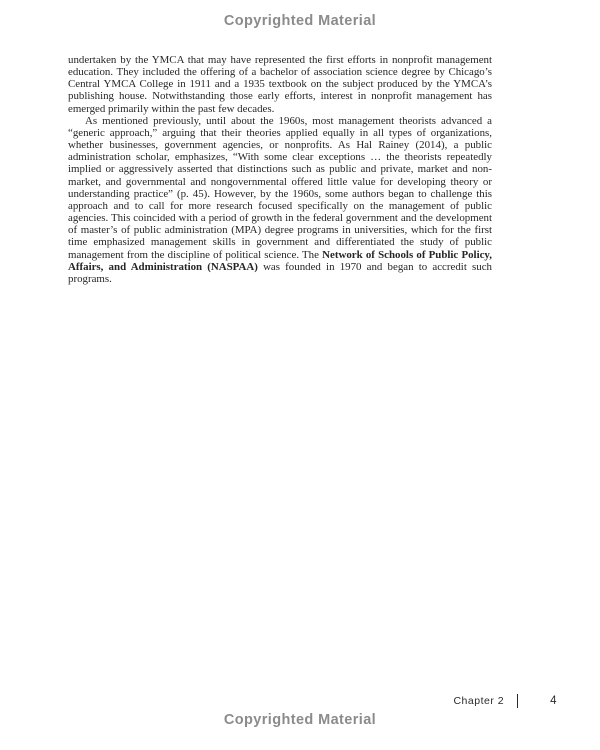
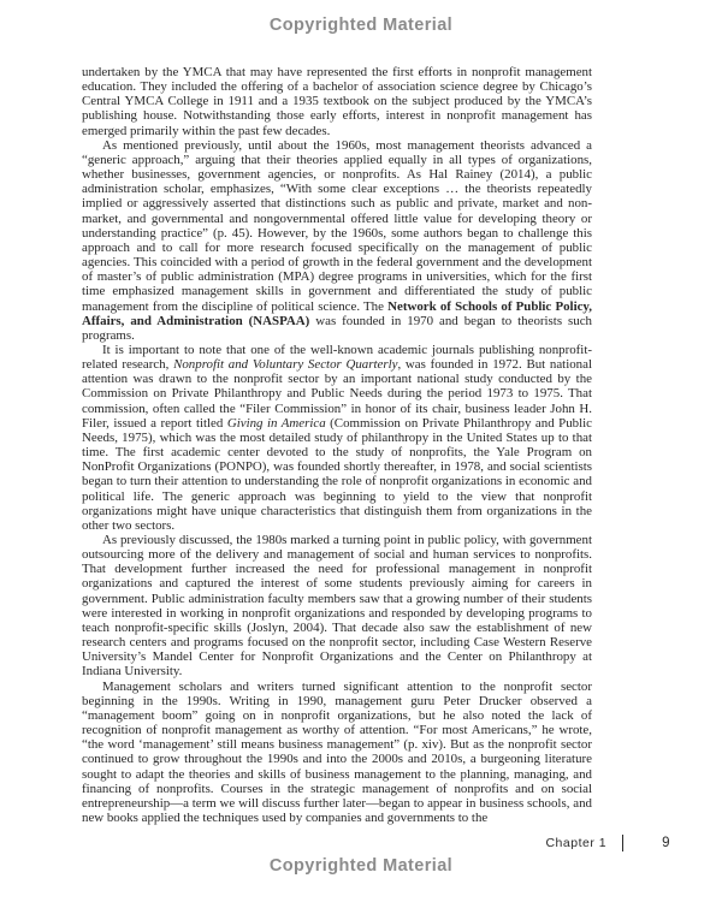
  Copyrighted Material
  undertaken by the YMCA that may have represented the first efforts in nonprofit management education. They included the offering of a bachelor of association science degree by Chicago’s Central YMCA College in 1911 and a 1935 textbook on the subject produced by the YMCA’s publishing house. Notwithstanding those early efforts, interest in nonprofit management has emerged primarily within the past few decades.
- As mentioned previously, until about the 1960s, most management theorists advanced a “generic approach,” arguing that their theories applied equally in all types of organizations, whether businesses, government agencies, or nonprofits. As Hal Rainey (2014), a public administration scholar, emphasizes, “With some clear exceptions … the theorists repeatedly implied or aggressively asserted that distinctions such as public and private, market and non-market, and governmental and nongovernmental offered little value for developing theory or understanding practice” (p. 45). However, by the 1960s, some authors began to challenge this approach and to call for more research focused specifically on the management of public agencies. This coincided with a period of growth in the federal government and the development of master’s of public administration (MPA) degree programs in universities, which for the first time emphasized management skills in government and differentiated the study of public management from the discipline of political science. The Network of Schools of Public Policy, Affairs, and Administration (NASPAA) was founded in 1970 and began to accredit such programs.
+ As mentioned previously, until about the 1960s, most management theorists advanced a “generic approach,” arguing that their theories applied equally in all types of organizations, whether businesses, government agencies, or nonprofits. As Hal Rainey (2014), a public administration scholar, emphasizes, “With some clear exceptions … the theorists repeatedly implied or aggressively asserted that distinctions such as public and private, market and non-market, and governmental and nongovernmental offered little value for developing theory or understanding practice” (p. 45). However, by the 1960s, some authors began to challenge this approach and to call for more research focused specifically on the management of public agencies. This coincided with a period of growth in the federal government and the development of master’s of public administration (MPA) degree programs in universities, which for the first time emphasized management skills in government and differentiated the study of public management from the discipline of political science. The Network of Schools of Public Policy, Affairs, and Administration (NASPAA) was founded in 1970 and began to theorists such programs.
+ It is important to note that one of the well-known academic journals publishing nonprofit-related research, Nonprofit and Voluntary Sector Quarterly, was founded in 1972. But national attention was drawn to the nonprofit sector by an important national study conducted by the Commission on Private Philanthropy and Public Needs during the period 1973 to 1975. That commission, often called the “Filer Commission” in honor of its chair, business leader John H. Filer, issued a report titled Giving in America (Commission on Private Philanthropy and Public Needs, 1975), which was the most detailed study of philanthropy in the United States up to that time. The first academic center devoted to the study of nonprofits, the Yale Program on NonProfit Organizations (PONPO), was founded shortly thereafter, in 1978, and social scientists began to turn their attention to understanding the role of nonprofit organizations in economic and political life. The generic approach was beginning to yield to the view that nonprofit organizations might have unique characteristics that distinguish them from organizations in the other two sectors.
+ As previously discussed, the 1980s marked a turning point in public policy, with government outsourcing more of the delivery and management of social and human services to nonprofits. That development further increased the need for professional management in nonprofit organizations and captured the interest of some students previously aiming for careers in government. Public administration faculty members saw that a growing number of their students were interested in working in nonprofit organizations and responded by developing programs to teach nonprofit-specific skills (Joslyn, 2004). That decade also saw the establishment of new research centers and programs focused on the nonprofit sector, including Case Western Reserve University’s Mandel Center for Nonprofit Organizations and the Center on Philanthropy at Indiana University.
+ Management scholars and writers turned significant attention to the nonprofit sector beginning in the 1990s. Writing in 1990, management guru Peter Drucker observed a “management boom” going on in nonprofit organizations, but he also noted the lack of recognition of nonprofit management as worthy of attention. “For most Americans,” he wrote, “the word ‘management’ still means business management” (p. xiv). But as the nonprofit sector continued to grow throughout the 1990s and into the 2000s and 2010s, a burgeoning literature sought to adapt the theories and skills of business management to the planning, managing, and financing of nonprofits. Courses in the strategic management of nonprofits and on social entrepreneurship—a term we will discuss further later—began to appear in business schools, and new books applied the techniques used by companies and governments to the
- Chapter 2
+ Chapter 1
- 4
+ 9
  Copyrighted Material
